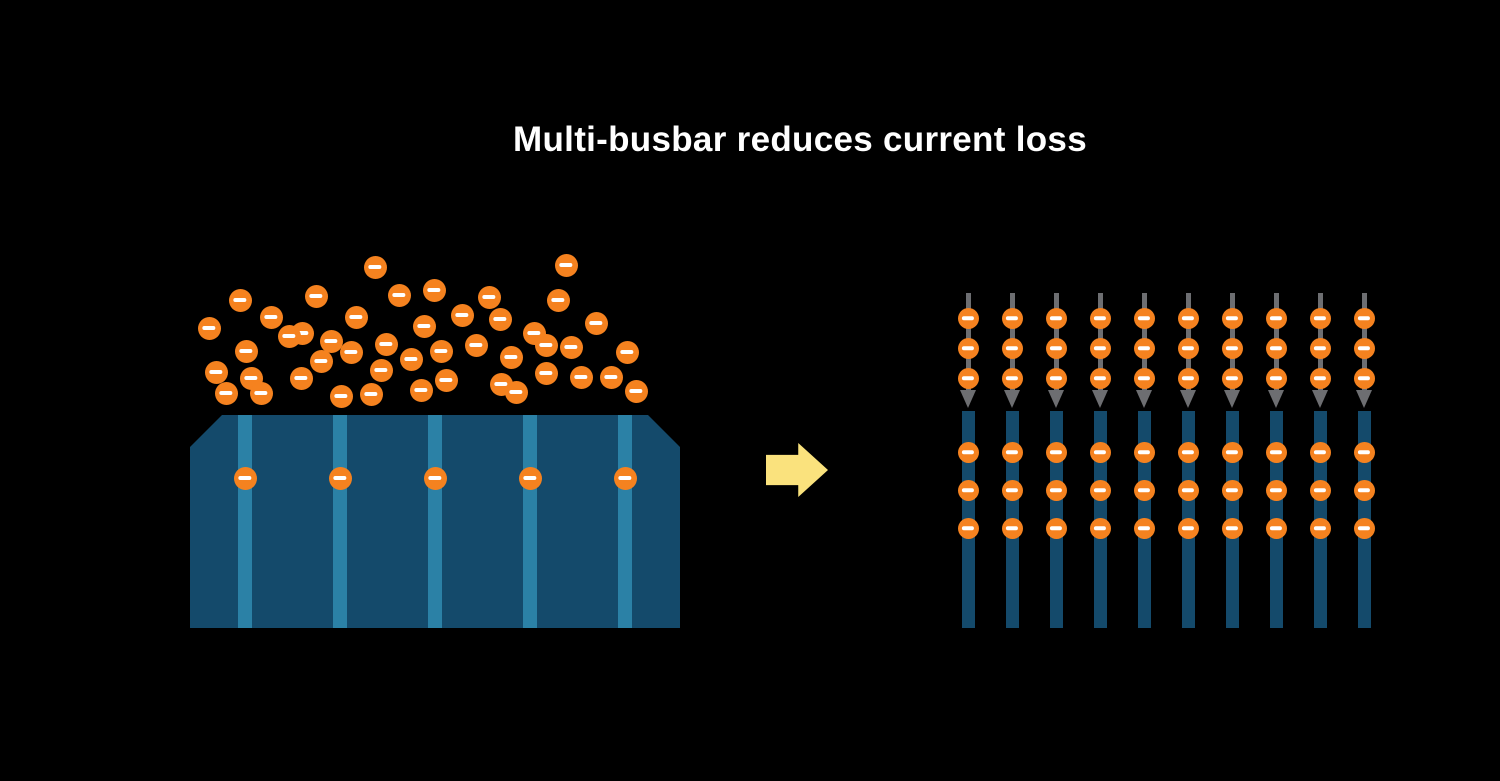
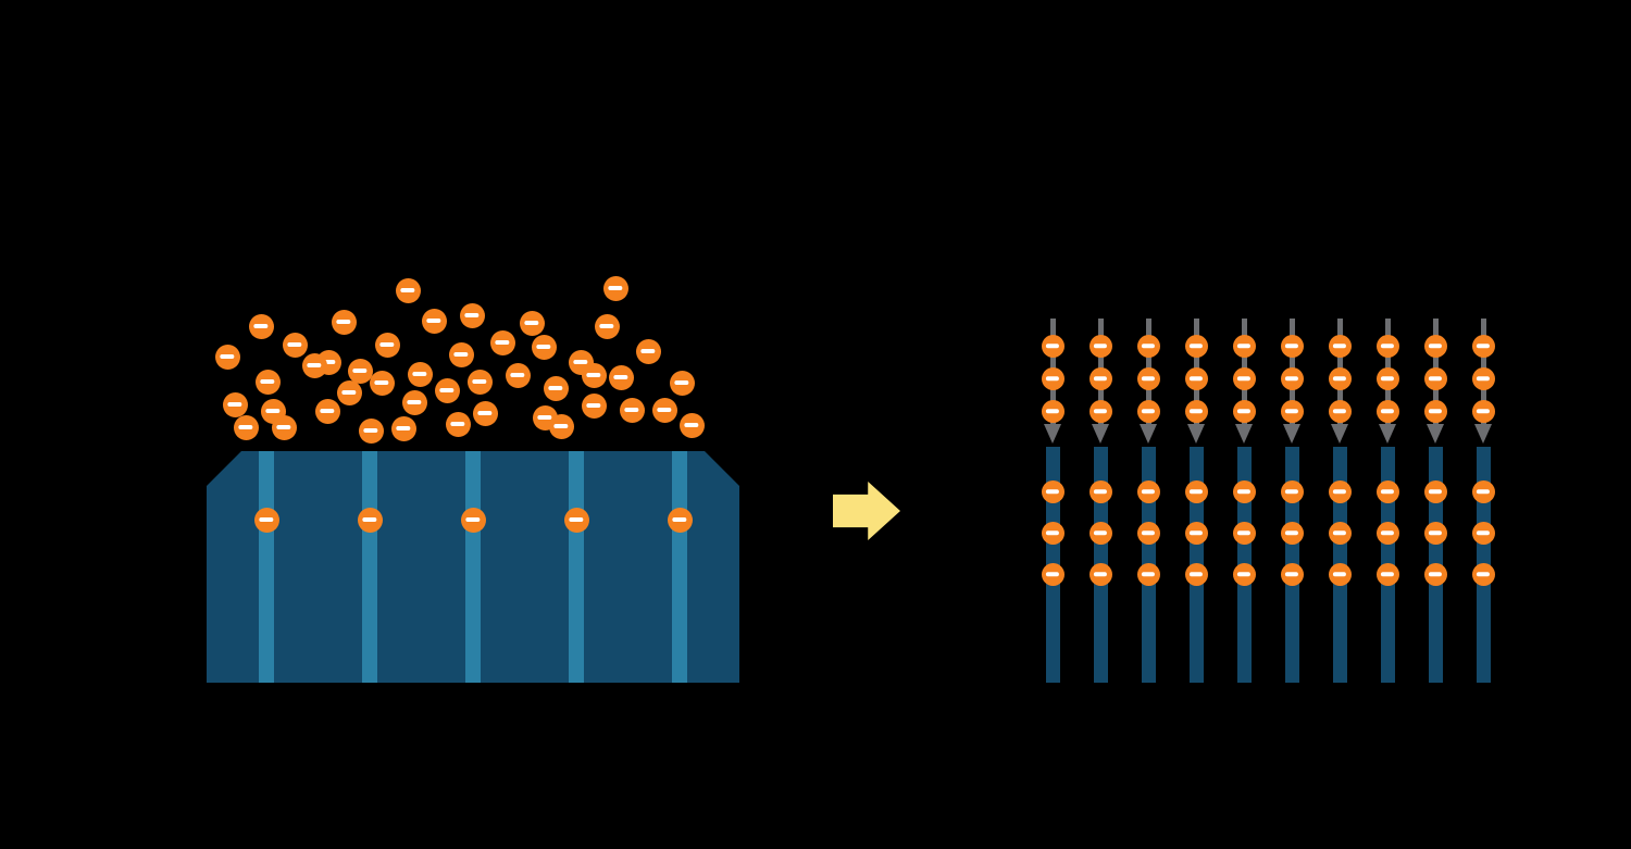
- Multi-busbar reduces current loss
